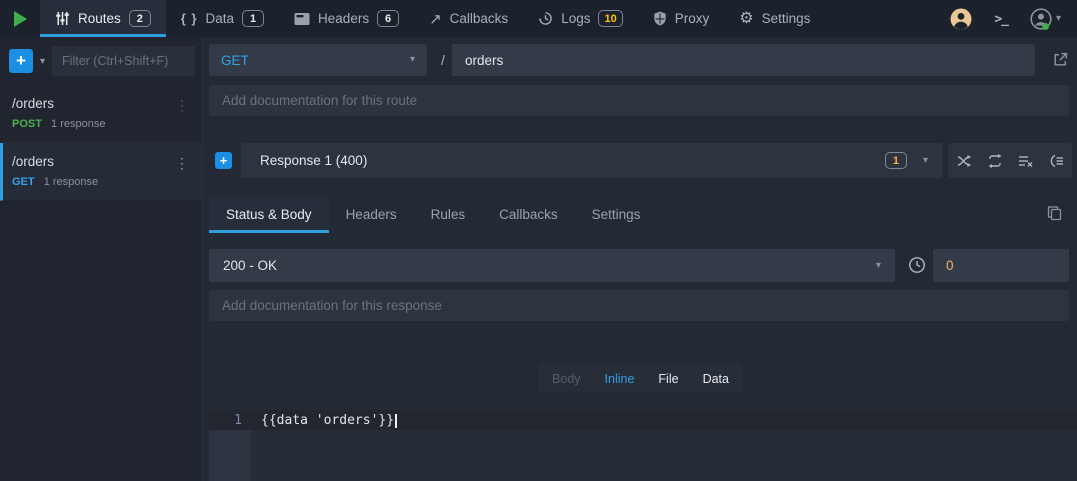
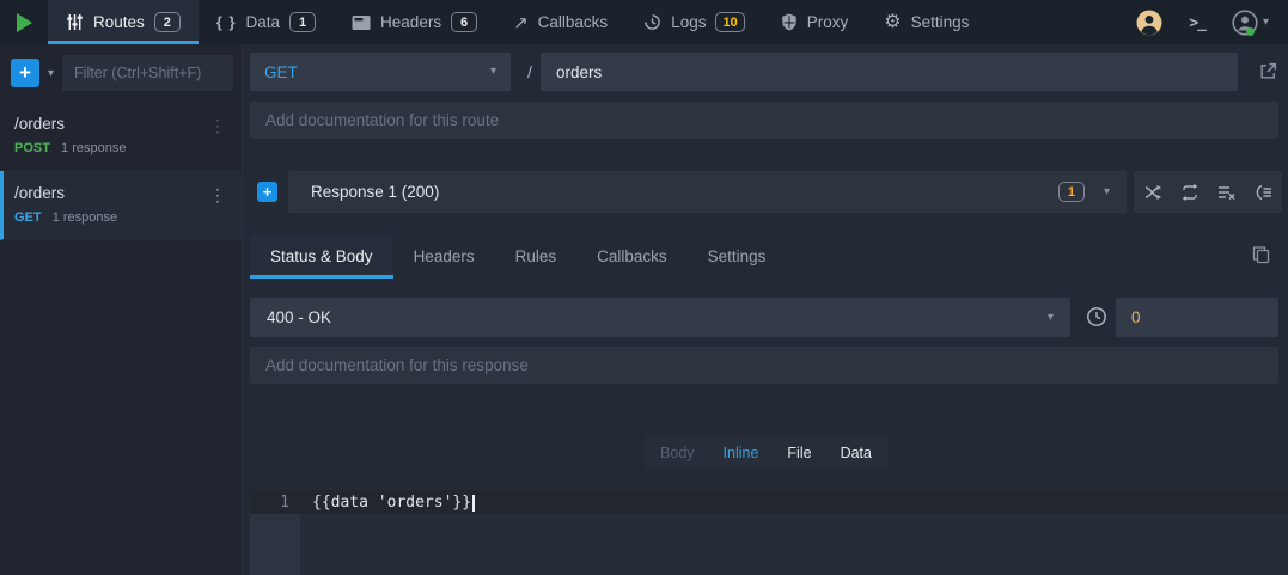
  Routes
  2
  { }
  Data
  1
  Headers
  6
  ↗
  Callbacks
  Logs
  10
  Proxy
  ⚙
  Settings
  >_
  ▾
  +
  ▾
  Filter (Ctrl+Shift+F)
  /orders
  POST 1 response
  ⋮
  /orders
  GET 1 response
  ⋮
  GET
  ▾
  /
  orders
  Add documentation for this route
  +
- Response 1 (400)
+ Response 1 (200)
  1
  ▾
  Status & Body
  Headers
  Rules
  Callbacks
  Settings
- 200 - OK
+ 400 - OK
  ▾
  0
  Add documentation for this response
  Body
  Inline
  File
  Data
  1
  {{data 'orders'}}
